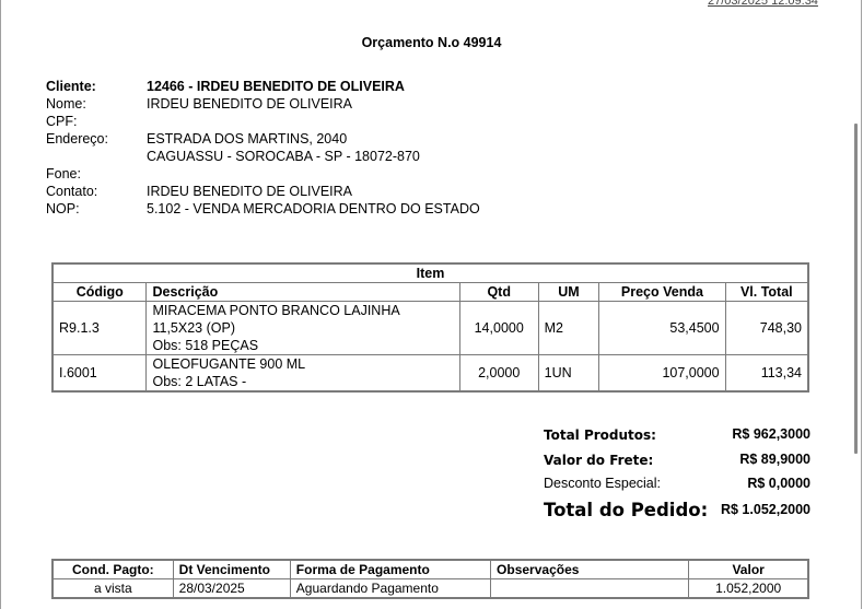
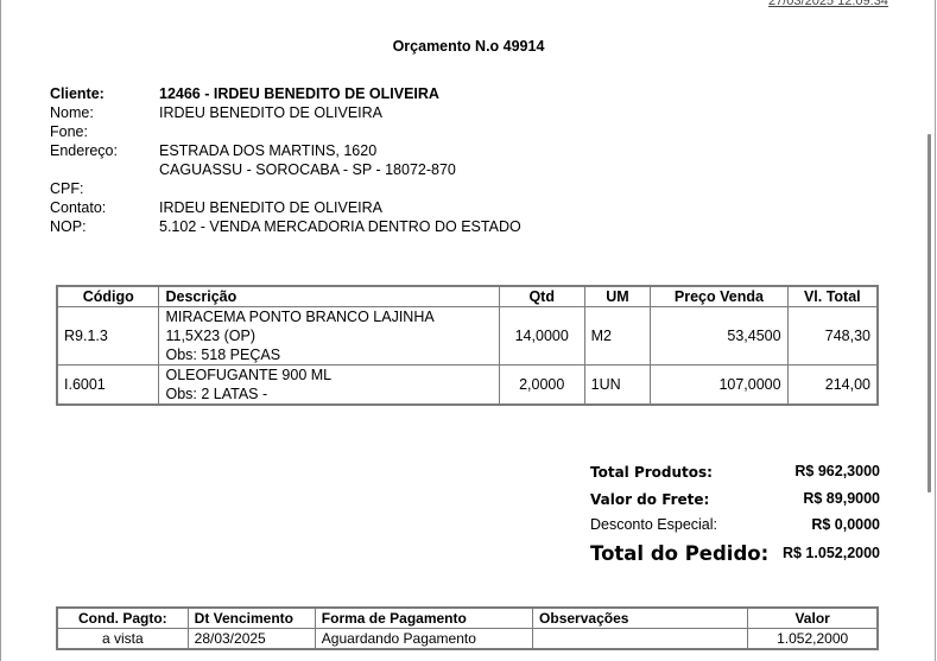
  27/03/2025 12:09:34
  Orçamento N.o 49914
  Cliente:
  12466 - IRDEU BENEDITO DE OLIVEIRA
  Nome:
  IRDEU BENEDITO DE OLIVEIRA
- CPF:
+ Fone:
  Endereço:
- ESTRADA DOS MARTINS, 2040
+ ESTRADA DOS MARTINS, 1620
  CAGUASSU - SOROCABA - SP - 18072-870
- Fone:
+ CPF:
  Contato:
  IRDEU BENEDITO DE OLIVEIRA
  NOP:
  5.102 - VENDA MERCADORIA DENTRO DO ESTADO
- Item
  Código	Descrição	Qtd	UM	Preço Venda	Vl. Total
  R9.1.3	MIRACEMA PONTO BRANCO LAJINHA 11,5X23 (OP) Obs: 518 PEÇAS	14,0000	M2	53,4500	748,30
- I.6001	OLEOFUGANTE 900 ML Obs: 2 LATAS -	2,0000	1UN	107,0000	113,34
+ I.6001	OLEOFUGANTE 900 ML Obs: 2 LATAS -	2,0000	1UN	107,0000	214,00
  Total Produtos:
  R$ 962,3000
  Valor do Frete:
  R$ 89,9000
  Desconto Especial:
  R$ 0,0000
  Total do Pedido:
  R$ 1.052,2000
  Cond. Pagto:	Dt Vencimento	Forma de Pagamento	Observações	Valor
  a vista	28/03/2025	Aguardando Pagamento		1.052,2000
